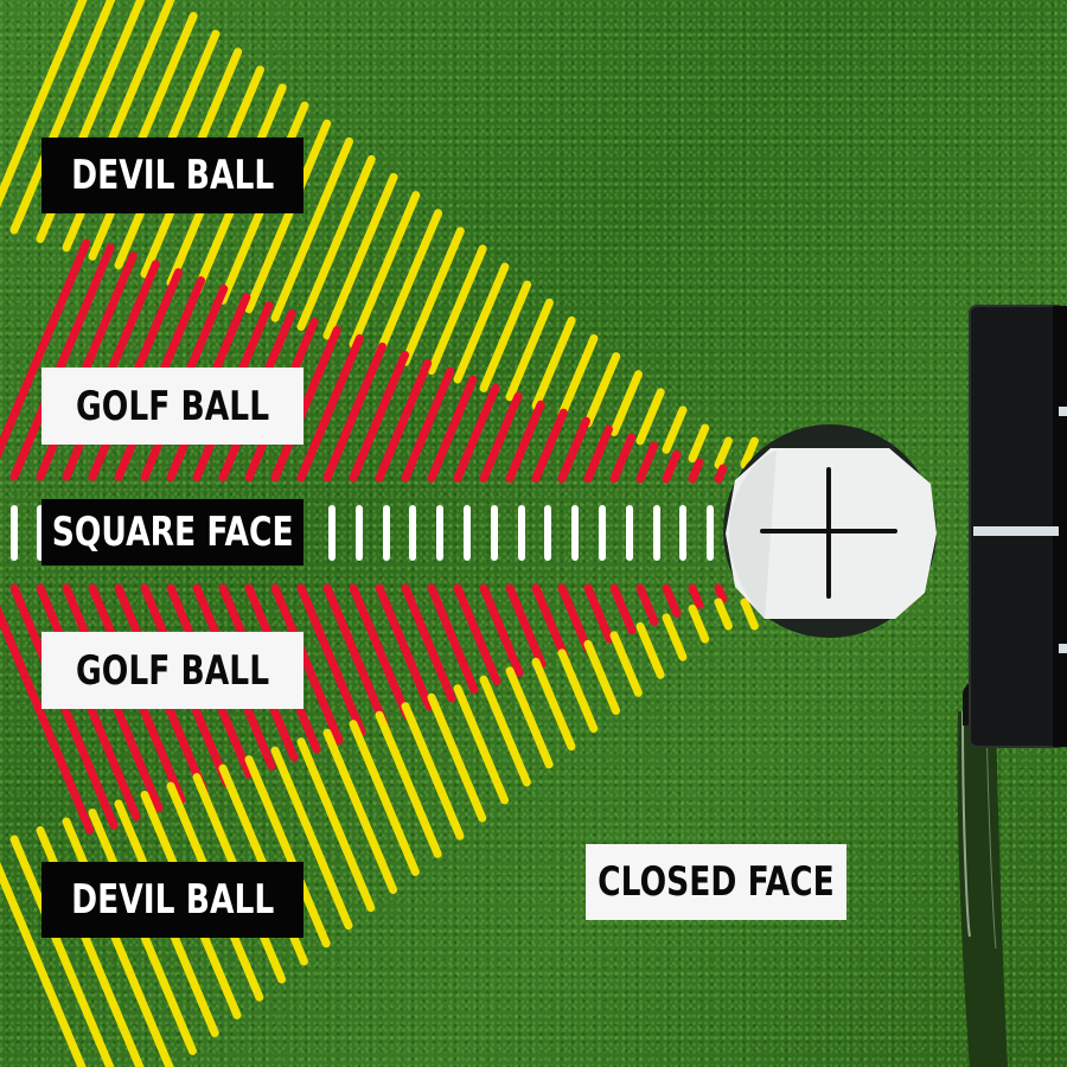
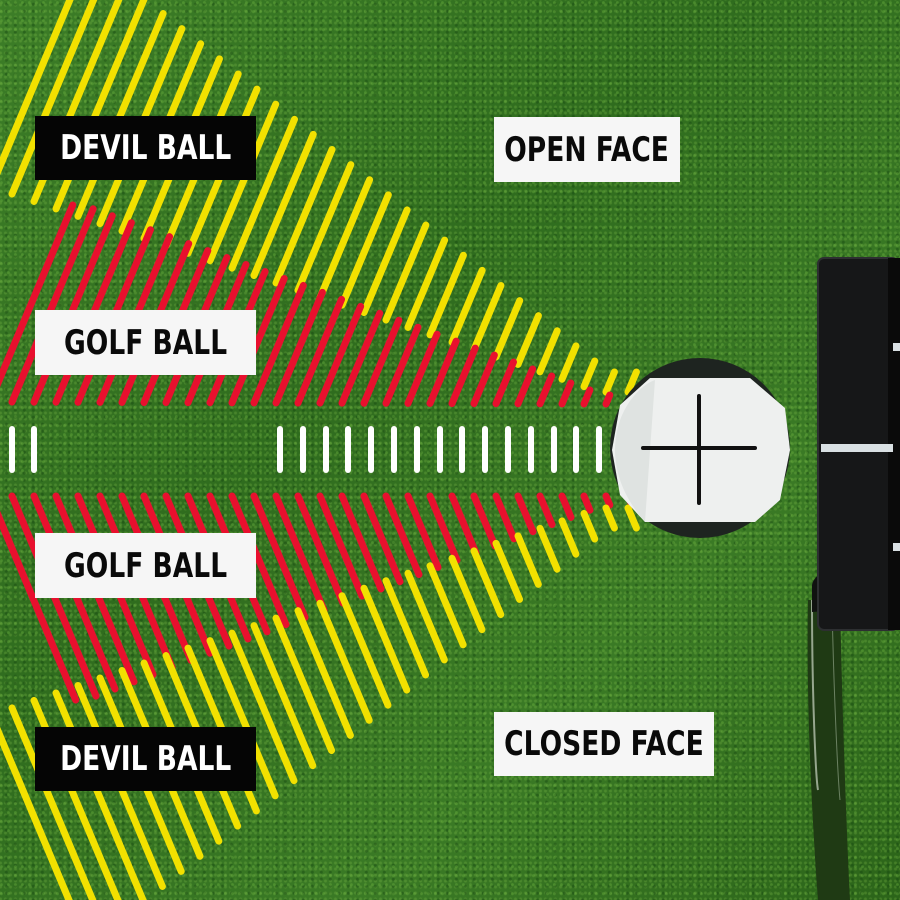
  DEVIL BALL
+ OPEN FACE
  GOLF BALL
- SQUARE FACE
  GOLF BALL
  DEVIL BALL
  CLOSED FACE
